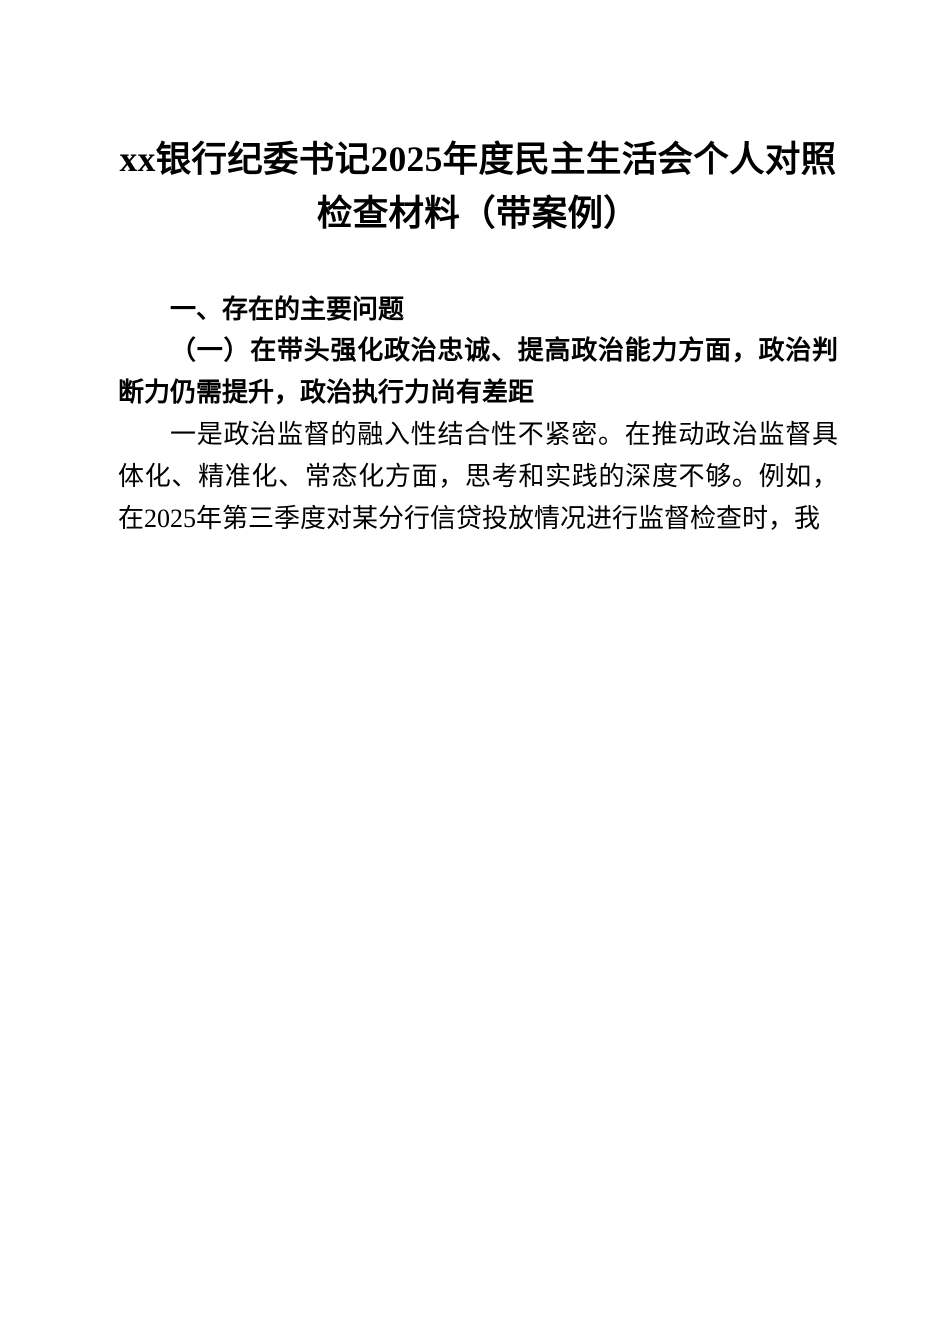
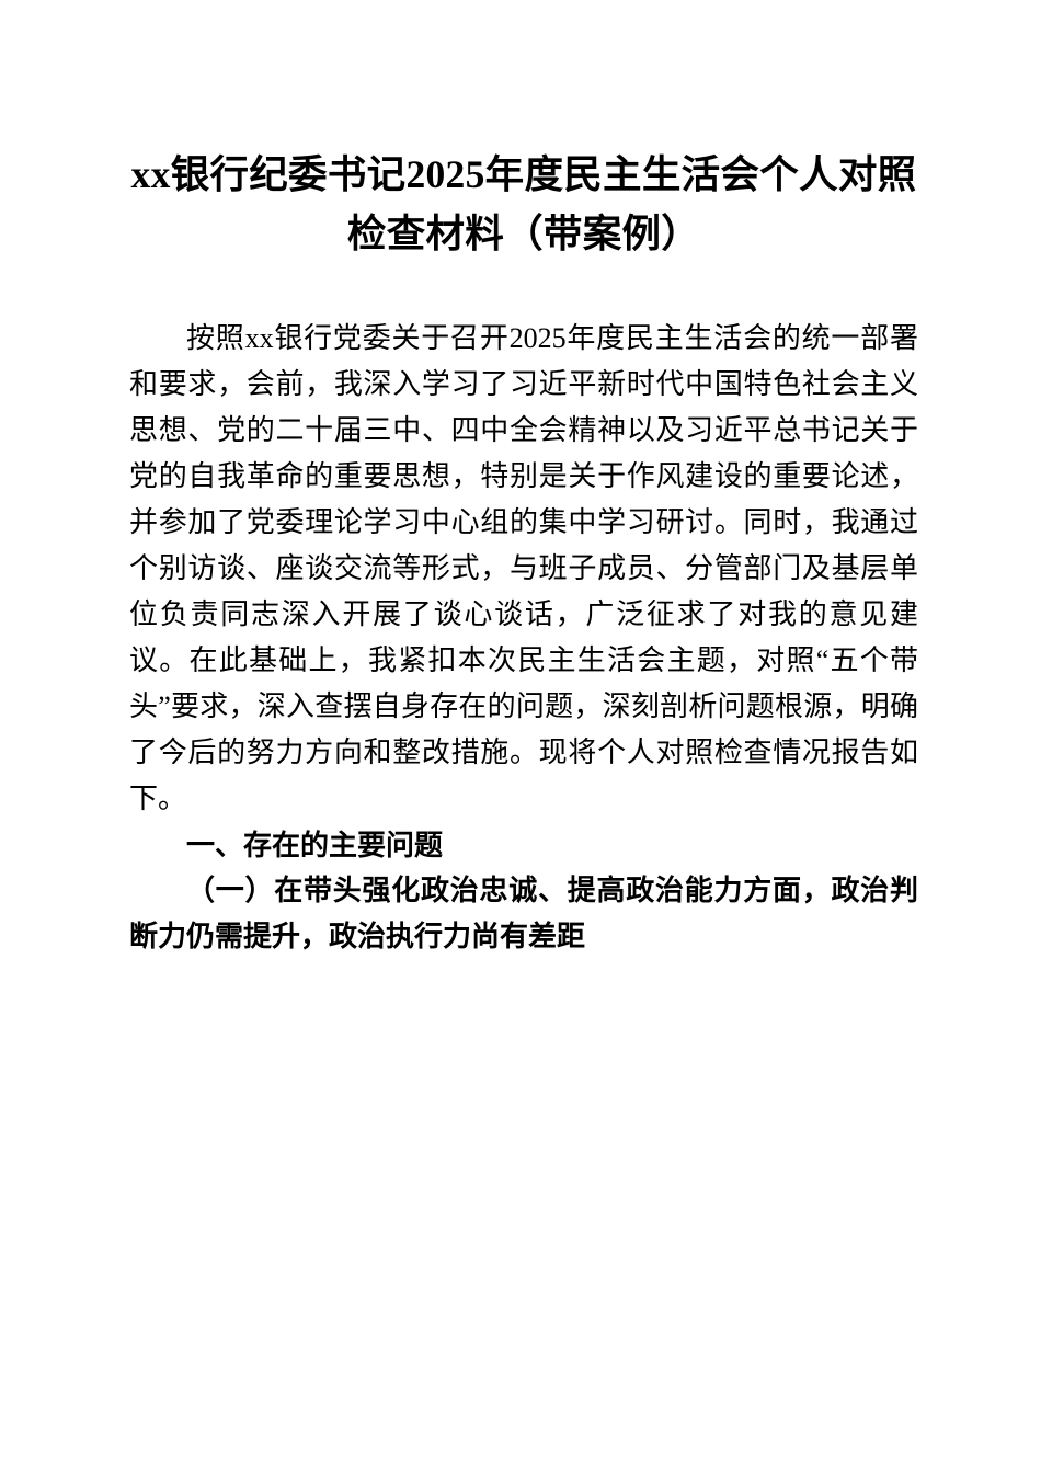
  xx银行纪委书记2025年度民主生活会个人对照检查材料（带案例）
+ 按照xx银行党委关于召开2025年度民主生活会的统一部署和要求，会前，我深入学习了习近平新时代中国特色社会主义思想、党的二十届三中、四中全会精神以及习近平总书记关于党的自我革命的重要思想，特别是关于作风建设的重要论述，并参加了党委理论学习中心组的集中学习研讨。同时，我通过个别访谈、座谈交流等形式，与班子成员、分管部门及基层单位负责同志深入开展了谈心谈话，广泛征求了对我的意见建议。在此基础上，我紧扣本次民主生活会主题，对照“五个带头”要求，深入查摆自身存在的问题，深刻剖析问题根源，明确了今后的努力方向和整改措施。现将个人对照检查情况报告如下。
  一、存在的主要问题
  （一）在带头强化政治忠诚、提高政治能力方面，政治判断力仍需提升，政治执行力尚有差距
- 一是政治监督的融入性结合性不紧密。在推动政治监督具体化、精准化、常态化方面，思考和实践的深度不够。例如，在2025年第三季度对某分行信贷投放情况进行监督检查时，我
